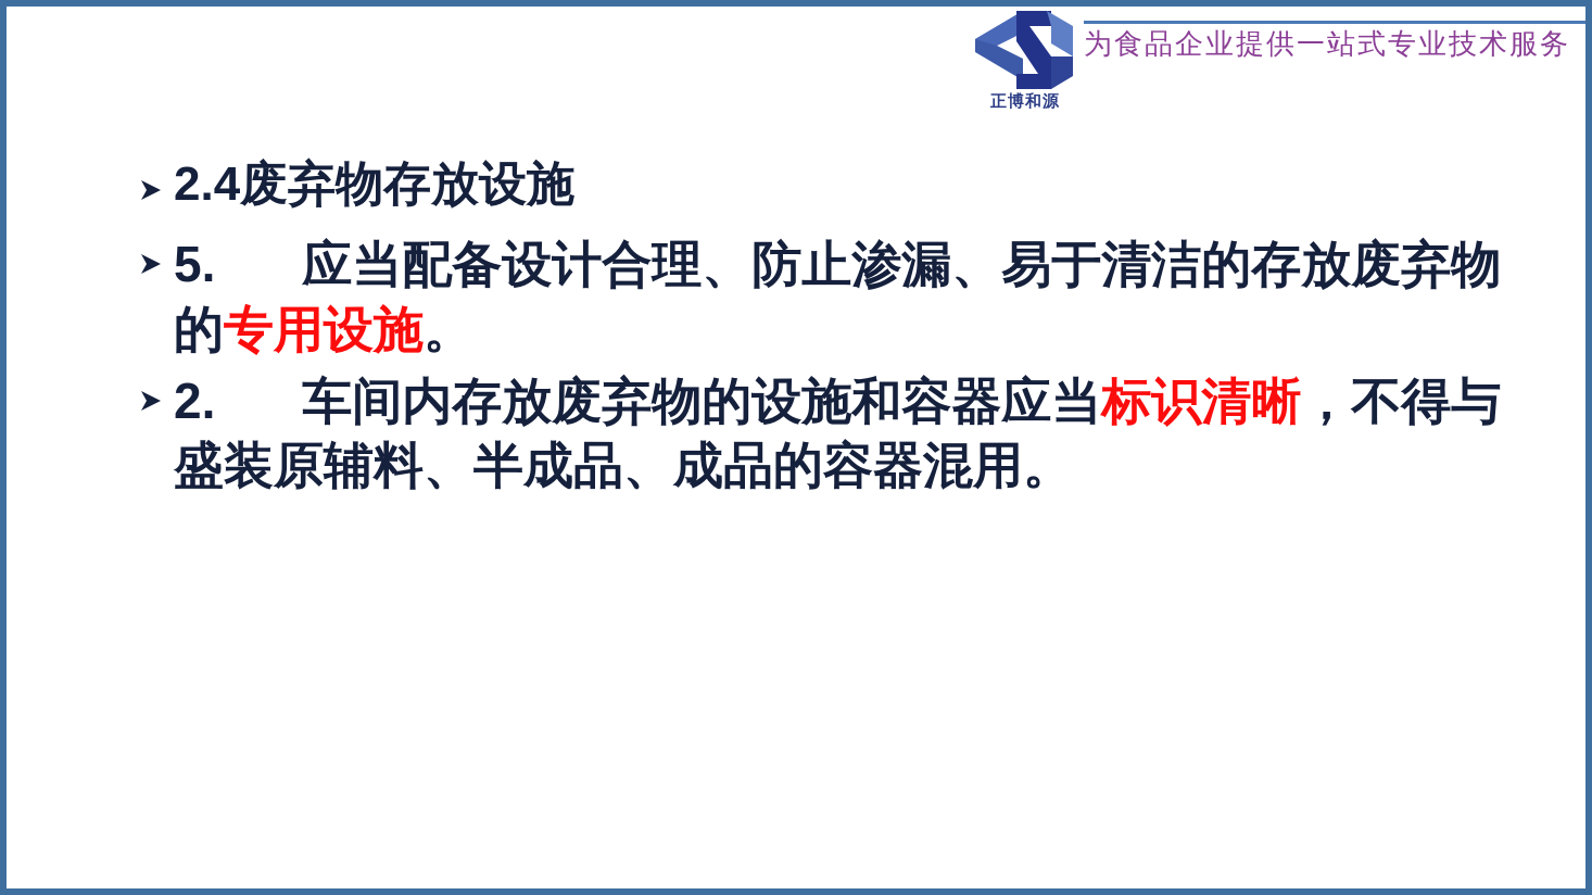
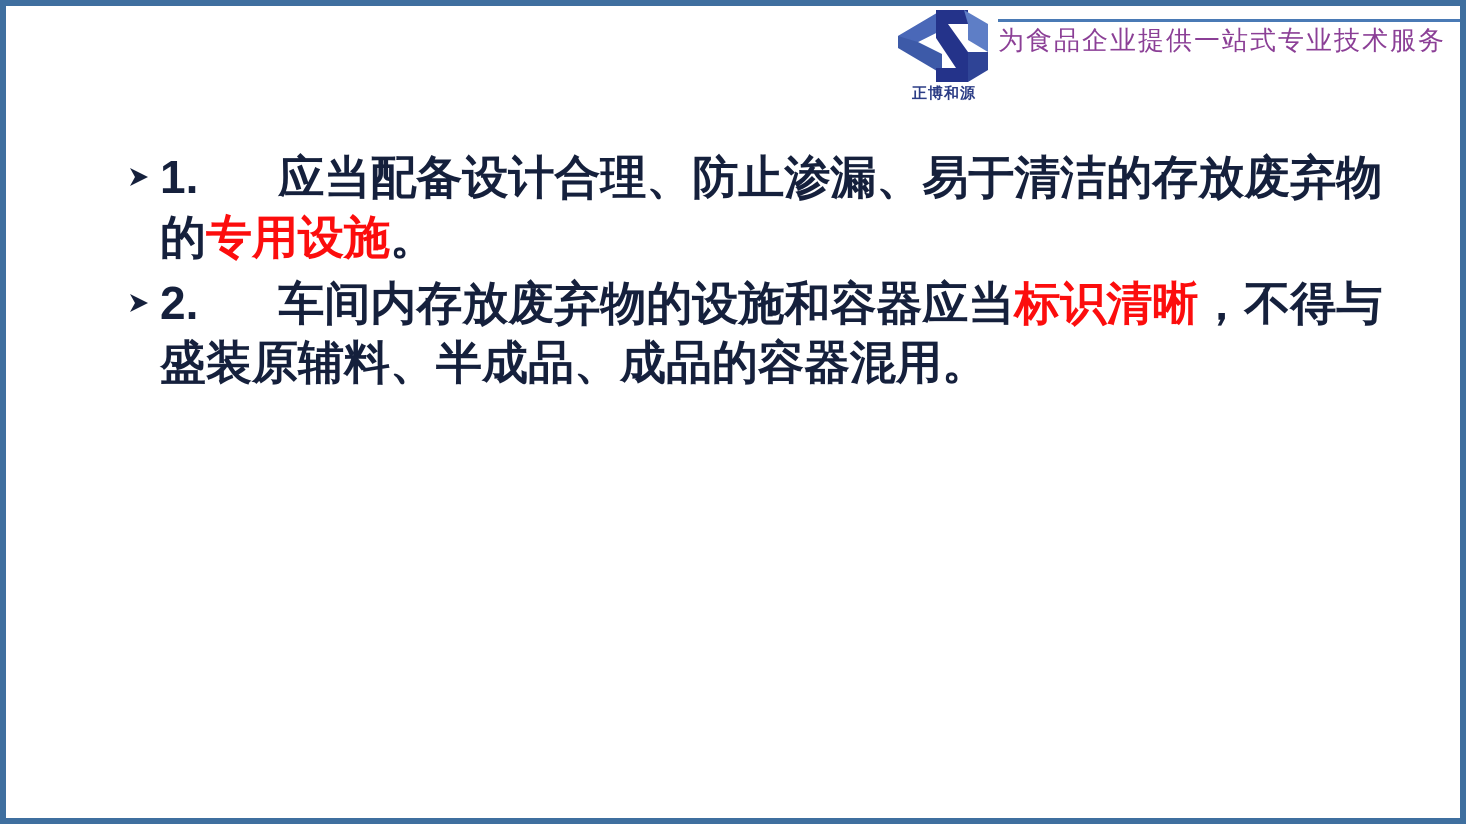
  正博和源
  为食品企业提供一站式专业技术服务
- 2.4废弃物存放设施
- 5. 应当配备设计合理、防止渗漏、易于清洁的存放废弃物的专用设施。
+ 1. 应当配备设计合理、防止渗漏、易于清洁的存放废弃物的专用设施。
  2. 车间内存放废弃物的设施和容器应当标识清晰，不得与盛装原辅料、半成品、成品的容器混用。
